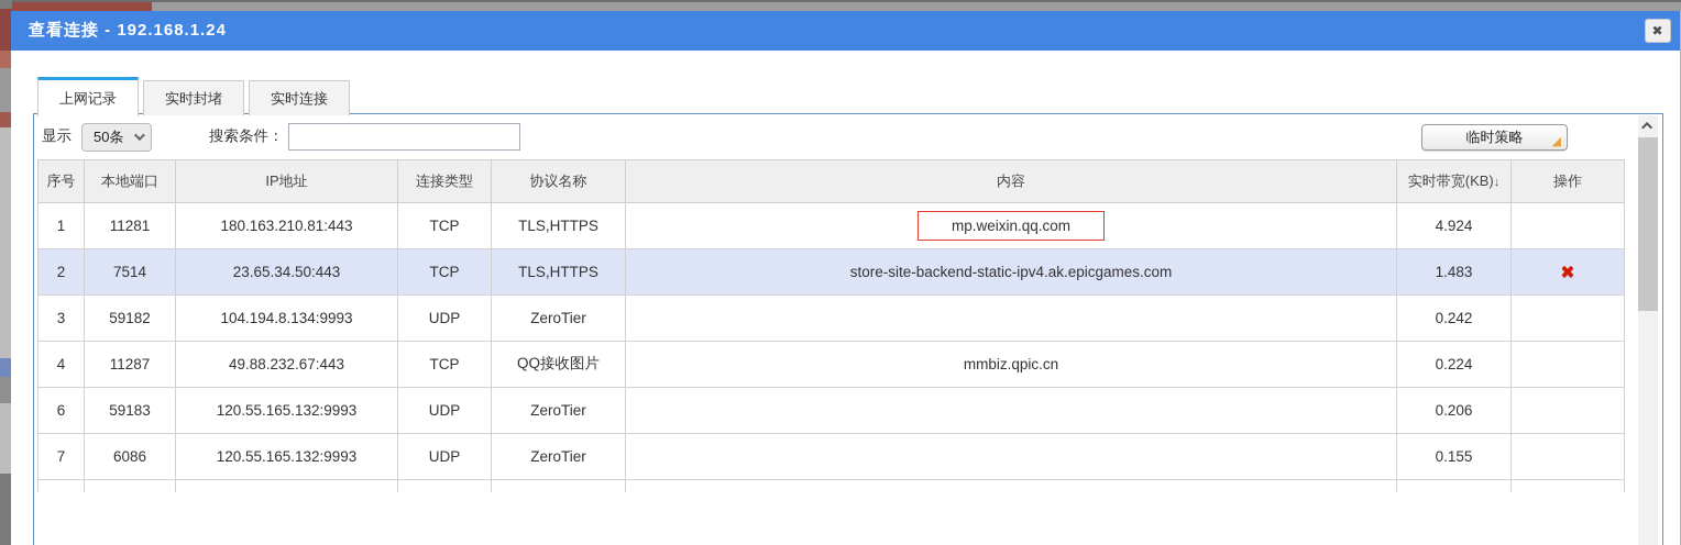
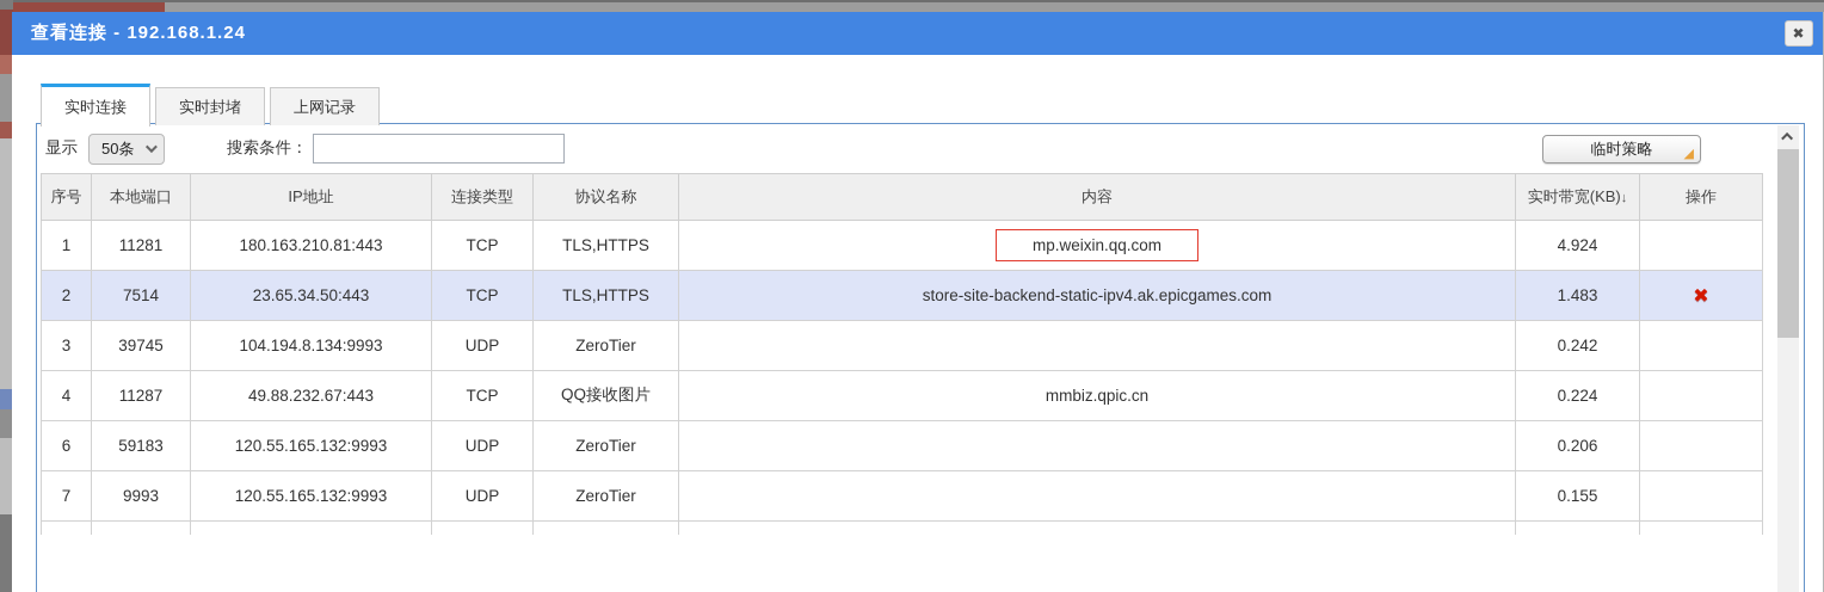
  查看连接 - 192.168.1.24
  ✖
- 上网记录
+ 实时连接
  实时封堵
- 实时连接
+ 上网记录
  显示
  50条
  搜索条件：
  临时策略
  ◢
  序号	本地端口	IP地址	连接类型	协议名称	内容	实时带宽(KB)↓	操作
  1	11281	180.163.210.81:443	TCP	TLS,HTTPS	mp.weixin.qq.com	4.924
  2	7514	23.65.34.50:443	TCP	TLS,HTTPS	store-site-backend-static-ipv4.ak.epicgames.com	1.483	✖
- 3	59182	104.194.8.134:9993	UDP	ZeroTier		0.242
+ 3	39745	104.194.8.134:9993	UDP	ZeroTier		0.242
  4	11287	49.88.232.67:443	TCP	QQ接收图片	mmbiz.qpic.cn	0.224
  6	59183	120.55.165.132:9993	UDP	ZeroTier		0.206
- 7	6086	120.55.165.132:9993	UDP	ZeroTier		0.155
+ 7	9993	120.55.165.132:9993	UDP	ZeroTier		0.155
